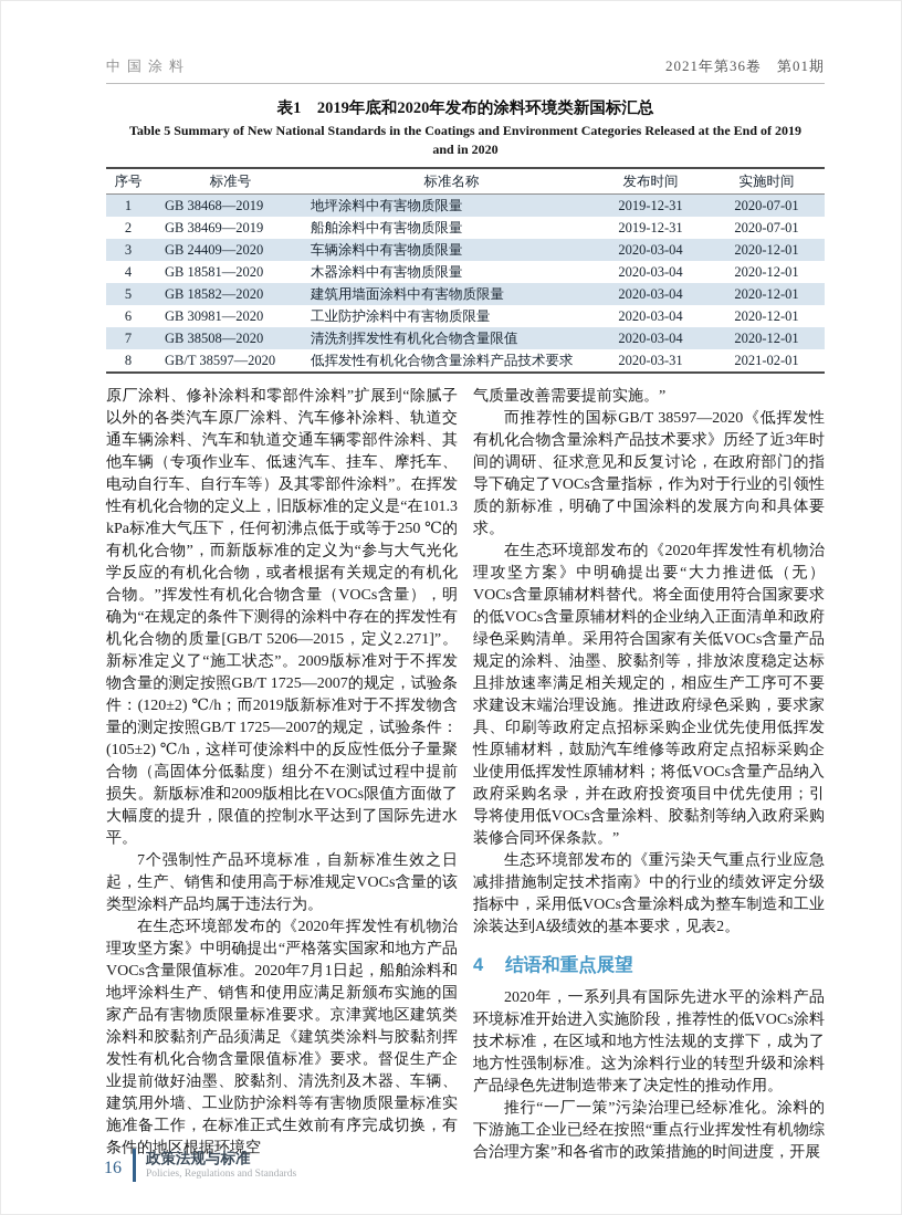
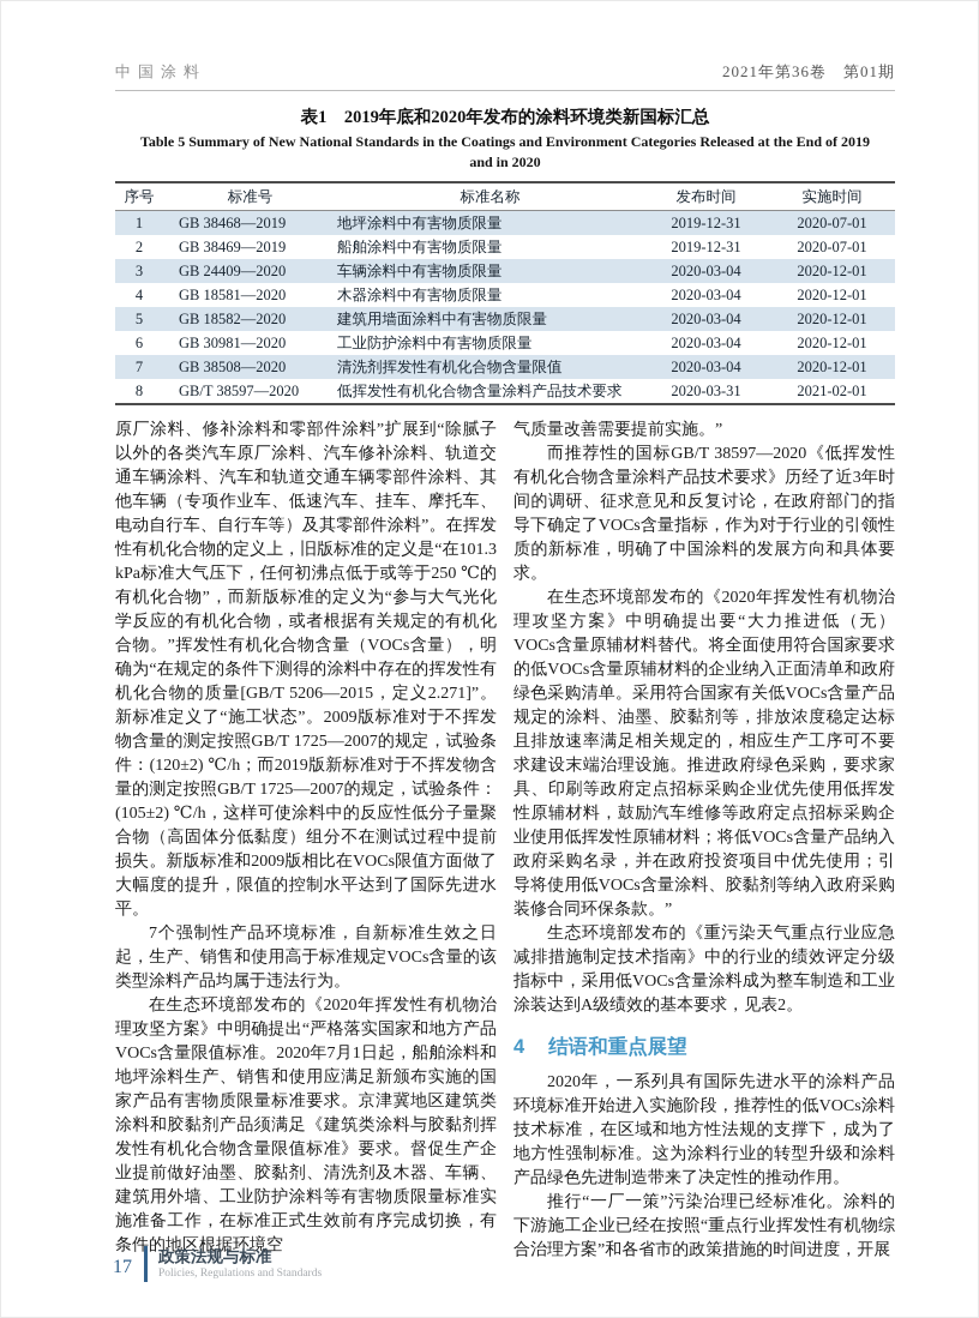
  中国涂料
  2021年第36卷 第01期
  表1 2019年底和2020年发布的涂料环境类新国标汇总
  Table 5 Summary of New National Standards in the Coatings and Environment Categories Released at the End of 2019
  and in 2020
  	序号	标准号	标准名称	发布时间	实施时间
  1	GB 38468—2019	地坪涂料中有害物质限量	2019-12-31	2020-07-01
  2	GB 38469—2019	船舶涂料中有害物质限量	2019-12-31	2020-07-01
  3	GB 24409—2020	车辆涂料中有害物质限量	2020-03-04	2020-12-01
  4	GB 18581—2020	木器涂料中有害物质限量	2020-03-04	2020-12-01
  5	GB 18582—2020	建筑用墙面涂料中有害物质限量	2020-03-04	2020-12-01
  6	GB 30981—2020	工业防护涂料中有害物质限量	2020-03-04	2020-12-01
  7	GB 38508—2020	清洗剂挥发性有机化合物含量限值	2020-03-04	2020-12-01
  8	GB/T 38597—2020	低挥发性有机化合物含量涂料产品技术要求	2020-03-31	2021-02-01
  原厂涂料、修补涂料和零部件涂料”扩展到“除腻子以外的各类汽车原厂涂料、汽车修补涂料、轨道交通车辆涂料、汽车和轨道交通车辆零部件涂料、其他车辆（专项作业车、低速汽车、挂车、摩托车、电动自行车、自行车等）及其零部件涂料”。在挥发性有机化合物的定义上，旧版标准的定义是“在101.3 kPa标准大气压下，任何初沸点低于或等于250 ℃的有机化合物”，而新版标准的定义为“参与大气光化学反应的有机化合物，或者根据有关规定的有机化合物。”挥发性有机化合物含量（VOCs含量），明确为“在规定的条件下测得的涂料中存在的挥发性有机化合物的质量[GB/T 5206—2015，定义2.271]”。新标准定义了“施工状态”。2009版标准对于不挥发物含量的测定按照GB/T 1725—2007的规定，试验条件：(120±2) ℃/h；而2019版新标准对于不挥发物含量的测定按照GB/T 1725—2007的规定，试验条件：(105±2) ℃/h，这样可使涂料中的反应性低分子量聚合物（高固体分低黏度）组分不在测试过程中提前损失。新版标准和2009版相比在VOCs限值方面做了大幅度的提升，限值的控制水平达到了国际先进水平。
  7个强制性产品环境标准，自新标准生效之日起，生产、销售和使用高于标准规定VOCs含量的该类型涂料产品均属于违法行为。
  在生态环境部发布的《2020年挥发性有机物治理攻坚方案》中明确提出“严格落实国家和地方产品VOCs含量限值标准。2020年7月1日起，船舶涂料和地坪涂料生产、销售和使用应满足新颁布实施的国家产品有害物质限量标准要求。京津冀地区建筑类涂料和胶黏剂产品须满足《建筑类涂料与胶黏剂挥发性有机化合物含量限值标准》要求。督促生产企业提前做好油墨、胶黏剂、清洗剂及木器、车辆、建筑用外墙、工业防护涂料等有害物质限量标准实施准备工作，在标准正式生效前有序完成切换，有条件的地区根据环境空
  气质量改善需要提前实施。”
  而推荐性的国标GB/T 38597—2020《低挥发性有机化合物含量涂料产品技术要求》历经了近3年时间的调研、征求意见和反复讨论，在政府部门的指导下确定了VOCs含量指标，作为对于行业的引领性质的新标准，明确了中国涂料的发展方向和具体要求。
  在生态环境部发布的《2020年挥发性有机物治理攻坚方案》中明确提出要“大力推进低（无）VOCs含量原辅材料替代。将全面使用符合国家要求的低VOCs含量原辅材料的企业纳入正面清单和政府绿色采购清单。采用符合国家有关低VOCs含量产品规定的涂料、油墨、胶黏剂等，排放浓度稳定达标且排放速率满足相关规定的，相应生产工序可不要求建设末端治理设施。推进政府绿色采购，要求家具、印刷等政府定点招标采购企业优先使用低挥发性原辅材料，鼓励汽车维修等政府定点招标采购企业使用低挥发性原辅材料；将低VOCs含量产品纳入政府采购名录，并在政府投资项目中优先使用；引导将使用低VOCs含量涂料、胶黏剂等纳入政府采购装修合同环保条款。”
  生态环境部发布的《重污染天气重点行业应急减排措施制定技术指南》中的行业的绩效评定分级指标中，采用低VOCs含量涂料成为整车制造和工业涂装达到A级绩效的基本要求，见表2。
  4 结语和重点展望
  2020年，一系列具有国际先进水平的涂料产品环境标准开始进入实施阶段，推荐性的低VOCs涂料技术标准，在区域和地方性法规的支撑下，成为了地方性强制标准。这为涂料行业的转型升级和涂料产品绿色先进制造带来了决定性的推动作用。
  推行“一厂一策”污染治理已经标准化。涂料的下游施工企业已经在按照“重点行业挥发性有机物综合治理方案”和各省市的政策措施的时间进度，开展
- 16
+ 17
  政策法规与标准
  Policies, Regulations and Standards
